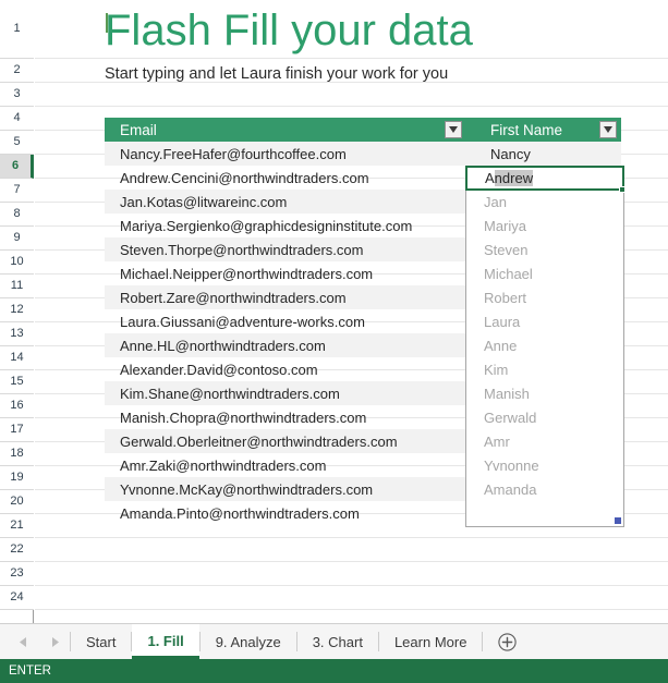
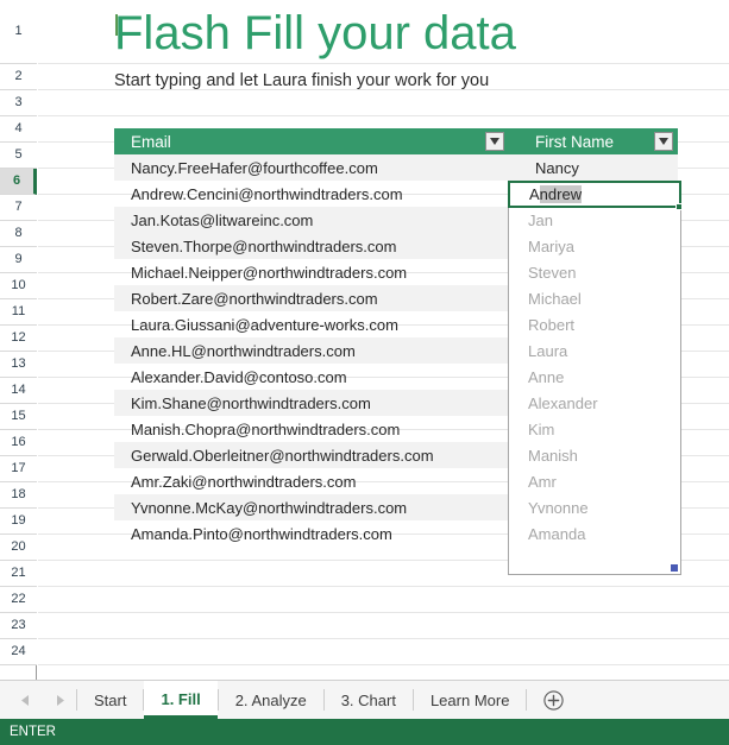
  1
  2
  3
  4
  5
  6
  7
  8
  9
  10
  11
  12
  13
  14
  15
  16
  17
  18
  19
  20
  21
  22
  23
  24
  Flash Fill your data
  Start typing and let Laura finish your work for you
  Email
  First Name
  Nancy.FreeHafer@fourthcoffee.com
  Nancy
  Andrew.Cencini@northwindtraders.com
  Jan.Kotas@litwareinc.com
- Mariya.Sergienko@graphicdesigninstitute.com
  Steven.Thorpe@northwindtraders.com
  Michael.Neipper@northwindtraders.com
  Robert.Zare@northwindtraders.com
  Laura.Giussani@adventure-works.com
  Anne.HL@northwindtraders.com
  Alexander.David@contoso.com
  Kim.Shane@northwindtraders.com
  Manish.Chopra@northwindtraders.com
  Gerwald.Oberleitner@northwindtraders.com
  Amr.Zaki@northwindtraders.com
  Yvnonne.McKay@northwindtraders.com
  Amanda.Pinto@northwindtraders.com
  Jan
  Mariya
  Steven
  Michael
  Robert
  Laura
  Anne
+ Alexander
  Kim
  Manish
- Gerwald
  Amr
  Yvnonne
  Amanda
  A
  ndrew
  Start
  1. Fill
- 9. Analyze
+ 2. Analyze
  3. Chart
  Learn More
  ENTER
